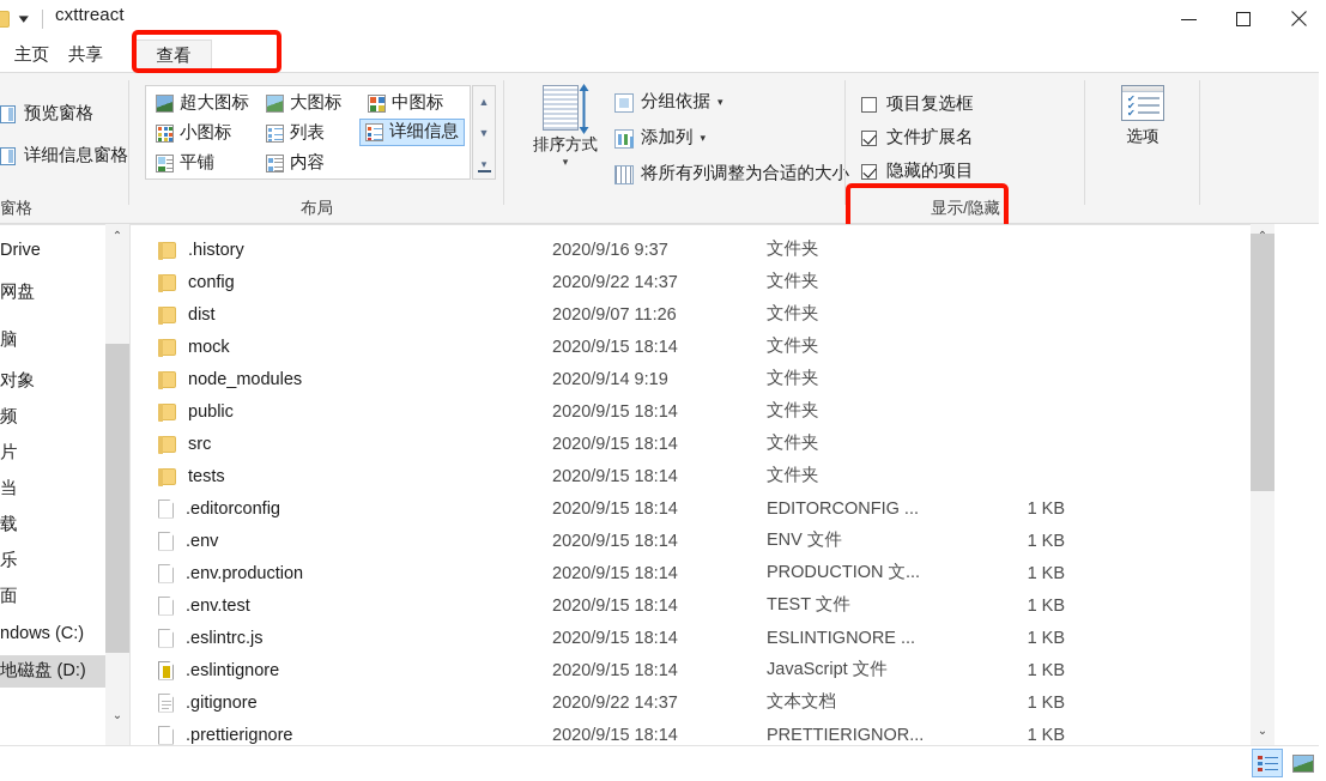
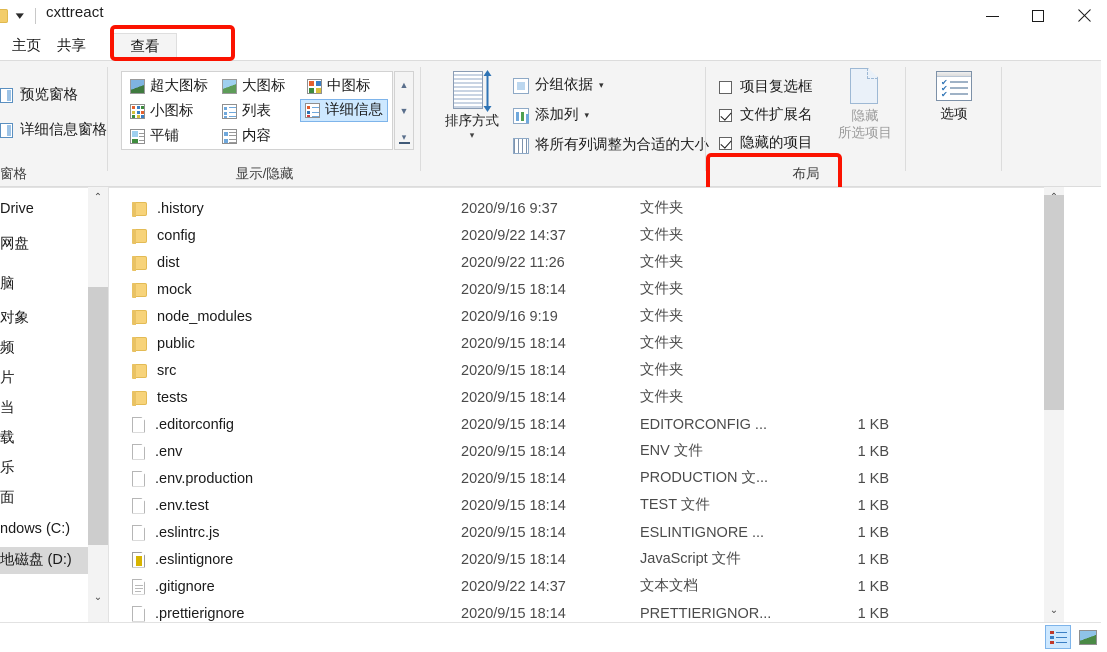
  ▾
  cxttreact
  主页
  共享
  查看
  预览窗格
  详细信息窗格
  窗格
  超大图标
  大图标
  中图标
  小图标
  列表
  详细信息
  平铺
  内容
  ▲
  ▼
  ▾
- 布局
+ 显示/隐藏
  排序方式
  ▾
  分组依据
  ▾
  添加列
  ▾
  将所有列调整为合适的大小
  项目复选框
  文件扩展名
  隐藏的项目
+ 隐藏
+ 所选项目
- 显示/隐藏
+ 布局
  ✔
  ✔
  ✔
  选项
  Drive
  网盘
  脑
  对象
  频
  片
  当
  载
  乐
  面
  ndows (C:)
  地磁盘 (D:)
  ⌃
  ⌄
  .history
  2020/9/16 9:37
  文件夹
  config
  2020/9/22 14:37
  文件夹
  dist
- 2020/9/07 11:26
+ 2020/9/22 11:26
  文件夹
  mock
  2020/9/15 18:14
  文件夹
  node_modules
- 2020/9/14 9:19
+ 2020/9/16 9:19
  文件夹
  public
  2020/9/15 18:14
  文件夹
  src
  2020/9/15 18:14
  文件夹
  tests
  2020/9/15 18:14
  文件夹
  .editorconfig
  2020/9/15 18:14
  EDITORCONFIG ...
  1 KB
  .env
  2020/9/15 18:14
  ENV 文件
  1 KB
  .env.production
  2020/9/15 18:14
  PRODUCTION 文...
  1 KB
  .env.test
  2020/9/15 18:14
  TEST 文件
  1 KB
  .eslintrc.js
  2020/9/15 18:14
  ESLINTIGNORE ...
  1 KB
  .eslintignore
  2020/9/15 18:14
  JavaScript 文件
  1 KB
  .gitignore
  2020/9/22 14:37
  文本文档
  1 KB
  .prettierignore
  2020/9/15 18:14
  PRETTIERIGNOR...
  1 KB
  ⌄
